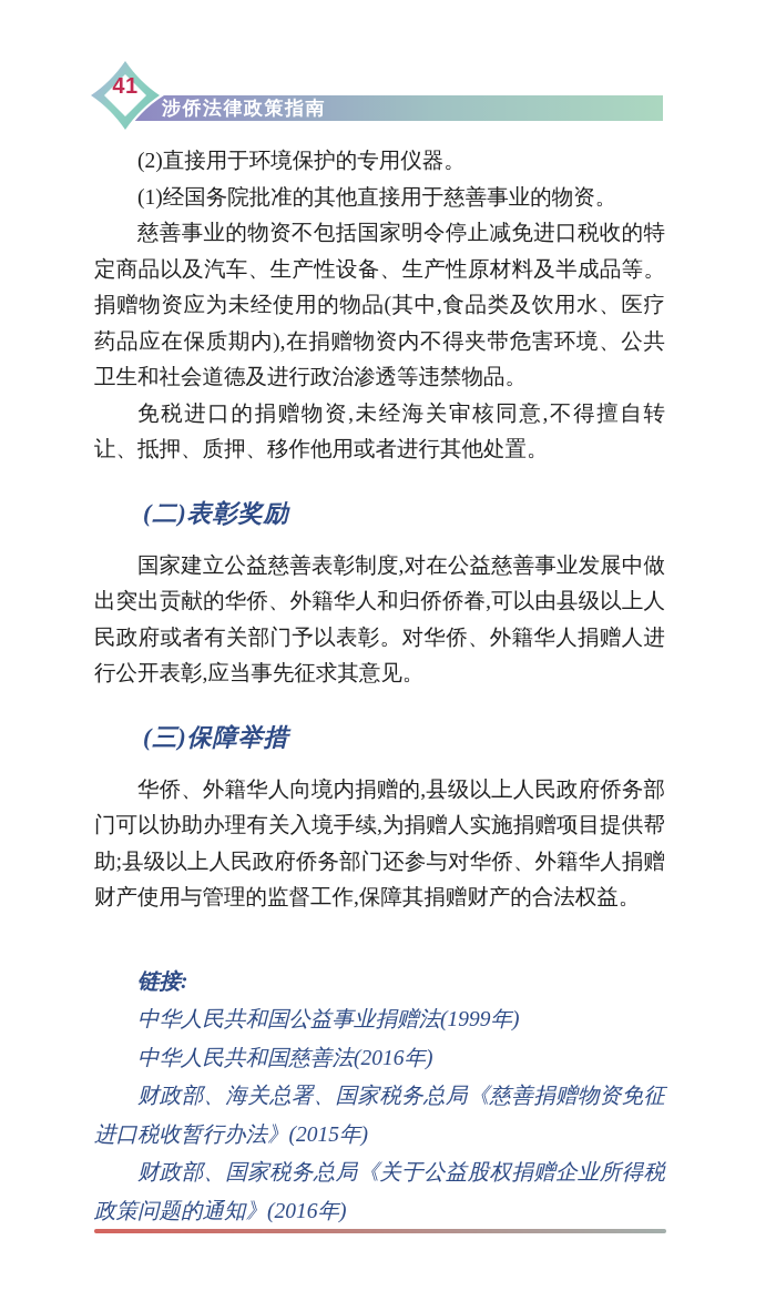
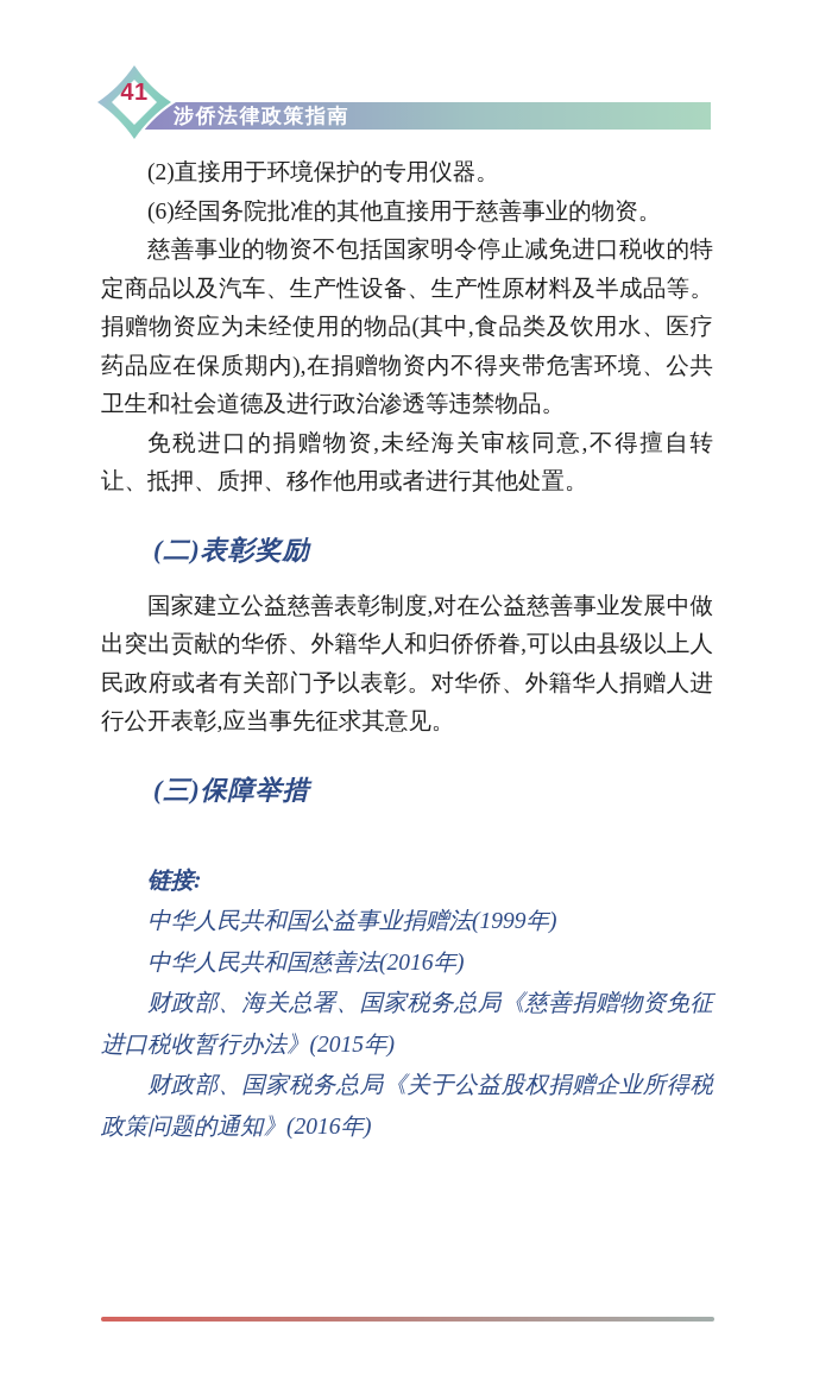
  涉侨法律政策指南
  41
  (2)直接用于环境保护的专用仪器。
- (1)经国务院批准的其他直接用于慈善事业的物资。
+ (6)经国务院批准的其他直接用于慈善事业的物资。
  慈善事业的物资不包括国家明令停止减免进口税收的特定商品以及汽车、生产性设备、生产性原材料及半成品等。捐赠物资应为未经使用的物品(其中,食品类及饮用水、医疗药品应在保质期内),在捐赠物资内不得夹带危害环境、公共卫生和社会道德及进行政治渗透等违禁物品。
  免税进口的捐赠物资,未经海关审核同意,不得擅自转让、抵押、质押、移作他用或者进行其他处置。
  (二)表彰奖励
  国家建立公益慈善表彰制度,对在公益慈善事业发展中做出突出贡献的华侨、外籍华人和归侨侨眷,可以由县级以上人民政府或者有关部门予以表彰。对华侨、外籍华人捐赠人进行公开表彰,应当事先征求其意见。
  (三)保障举措
- 华侨、外籍华人向境内捐赠的,县级以上人民政府侨务部门可以协助办理有关入境手续,为捐赠人实施捐赠项目提供帮助;县级以上人民政府侨务部门还参与对华侨、外籍华人捐赠财产使用与管理的监督工作,保障其捐赠财产的合法权益。
  链接:
  中华人民共和国公益事业捐赠法(1999年)
  中华人民共和国慈善法(2016年)
  财政部、海关总署、国家税务总局《慈善捐赠物资免征进口税收暂行办法》(2015年)
  财政部、国家税务总局《关于公益股权捐赠企业所得税政策问题的通知》(2016年)
